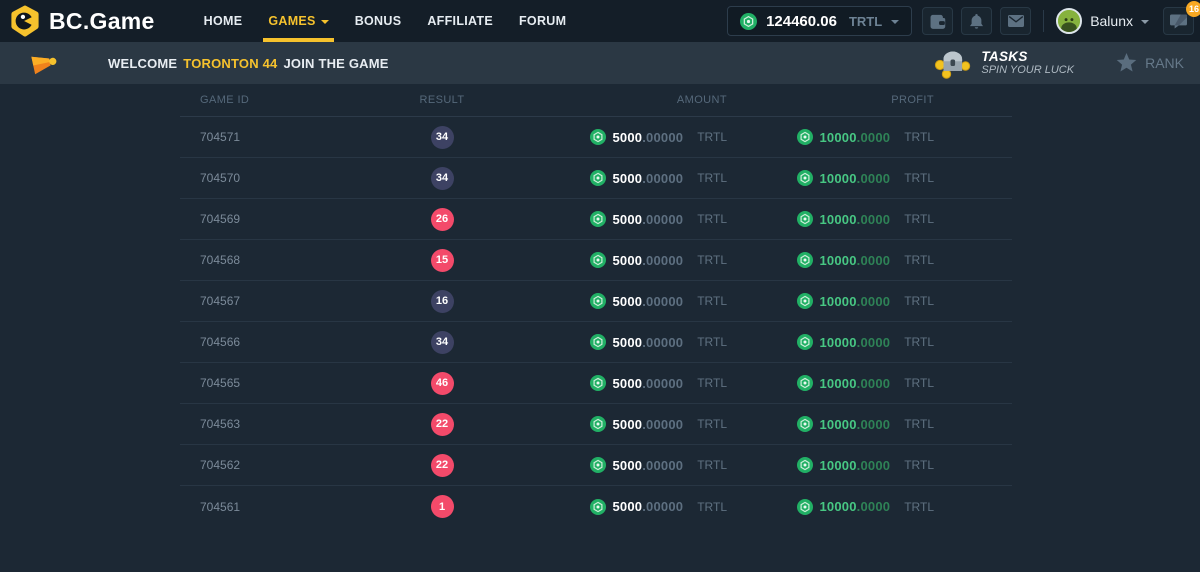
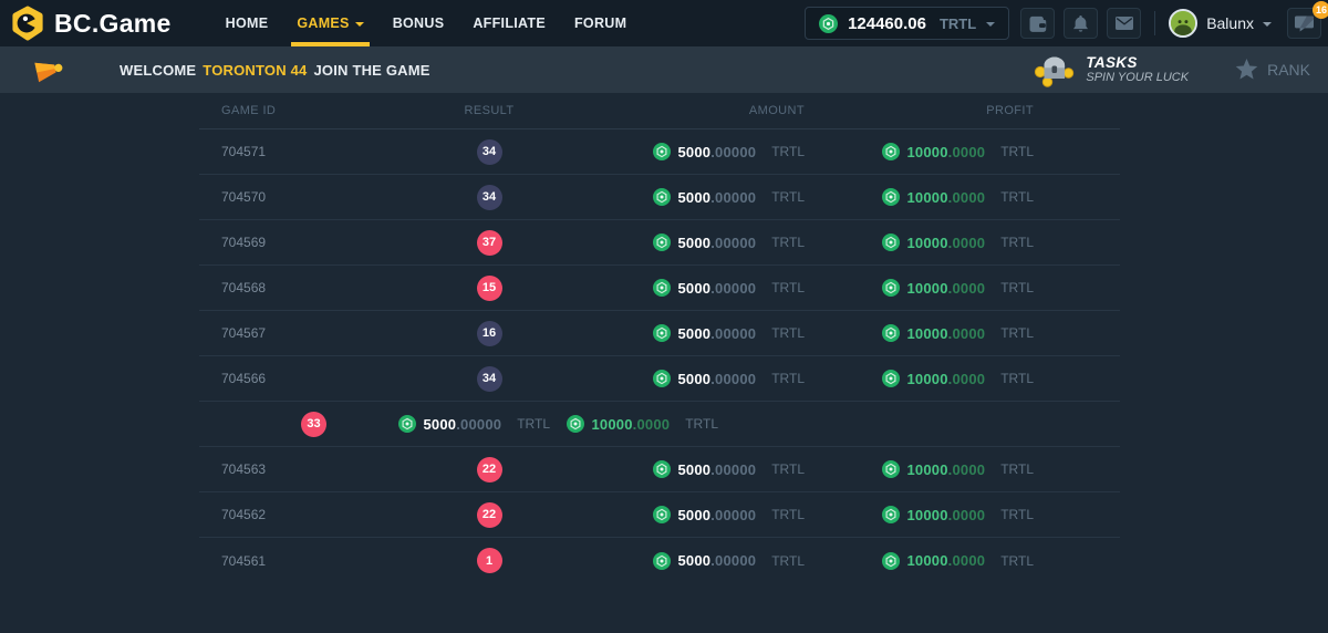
  BC.Game
  HOME
  GAMES
  BONUS
  AFFILIATE
  FORUM
  124460.06
  TRTL
  Balunx
  16
  WELCOME
  TORONTON 44
  JOIN THE GAME
  TASKS
  SPIN YOUR LUCK
  RANK
  GAME ID
  RESULT
  AMOUNT
  PROFIT
  704571
  34
  5000.00000
  TRTL
  10000.0000
  TRTL
  704570
  34
  5000.00000
  TRTL
  10000.0000
  TRTL
  704569
- 26
+ 37
  5000.00000
  TRTL
  10000.0000
  TRTL
  704568
  15
  5000.00000
  TRTL
  10000.0000
  TRTL
  704567
  16
  5000.00000
  TRTL
  10000.0000
  TRTL
  704566
  34
  5000.00000
  TRTL
  10000.0000
  TRTL
- 704565
- 46
+ 33
  5000.00000
  TRTL
  10000.0000
  TRTL
  704563
  22
  5000.00000
  TRTL
  10000.0000
  TRTL
  704562
  22
  5000.00000
  TRTL
  10000.0000
  TRTL
  704561
  1
  5000.00000
  TRTL
  10000.0000
  TRTL
